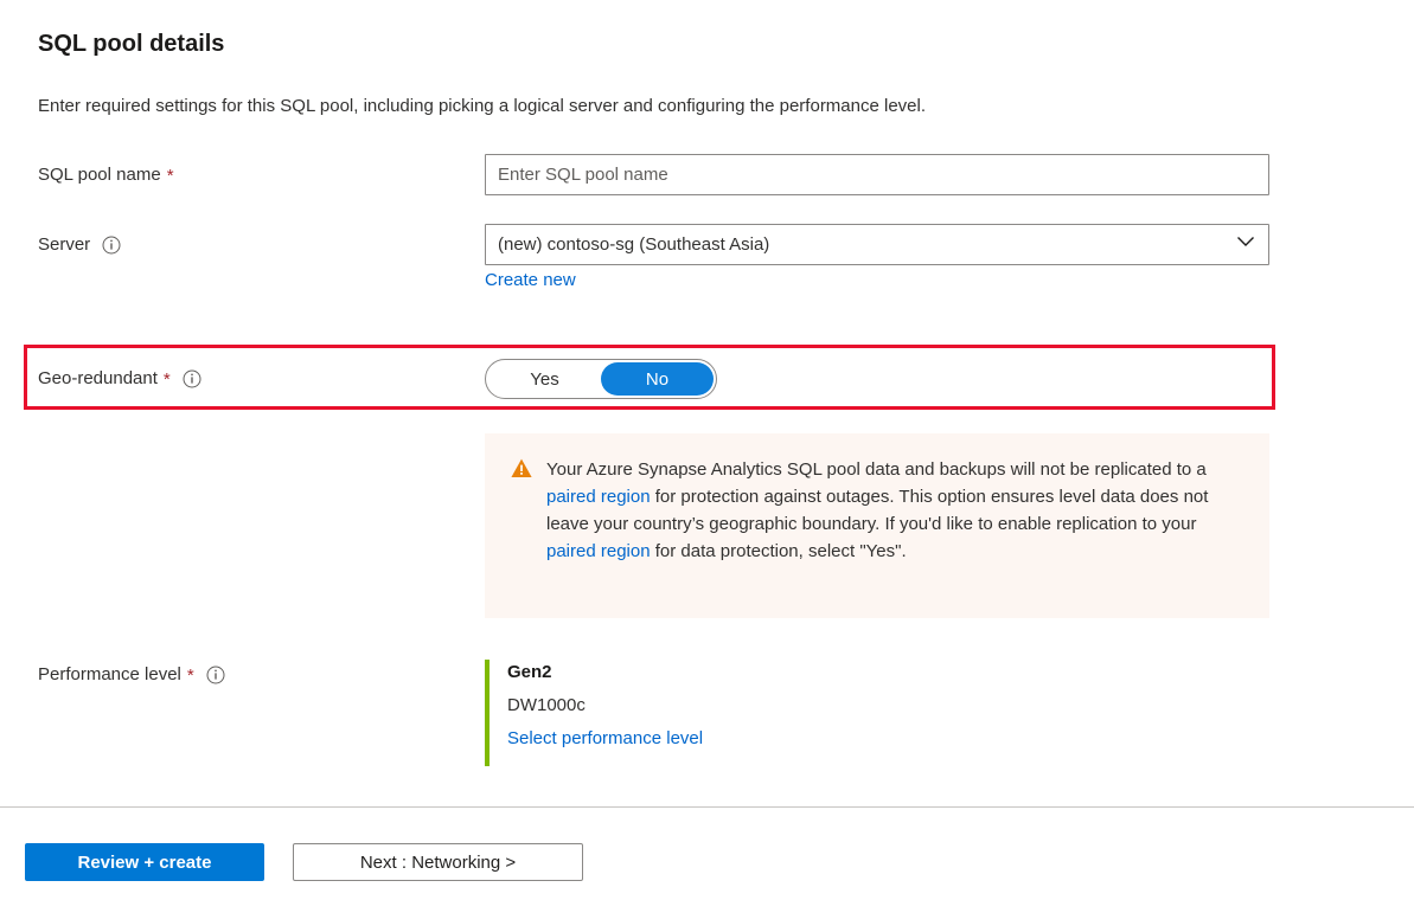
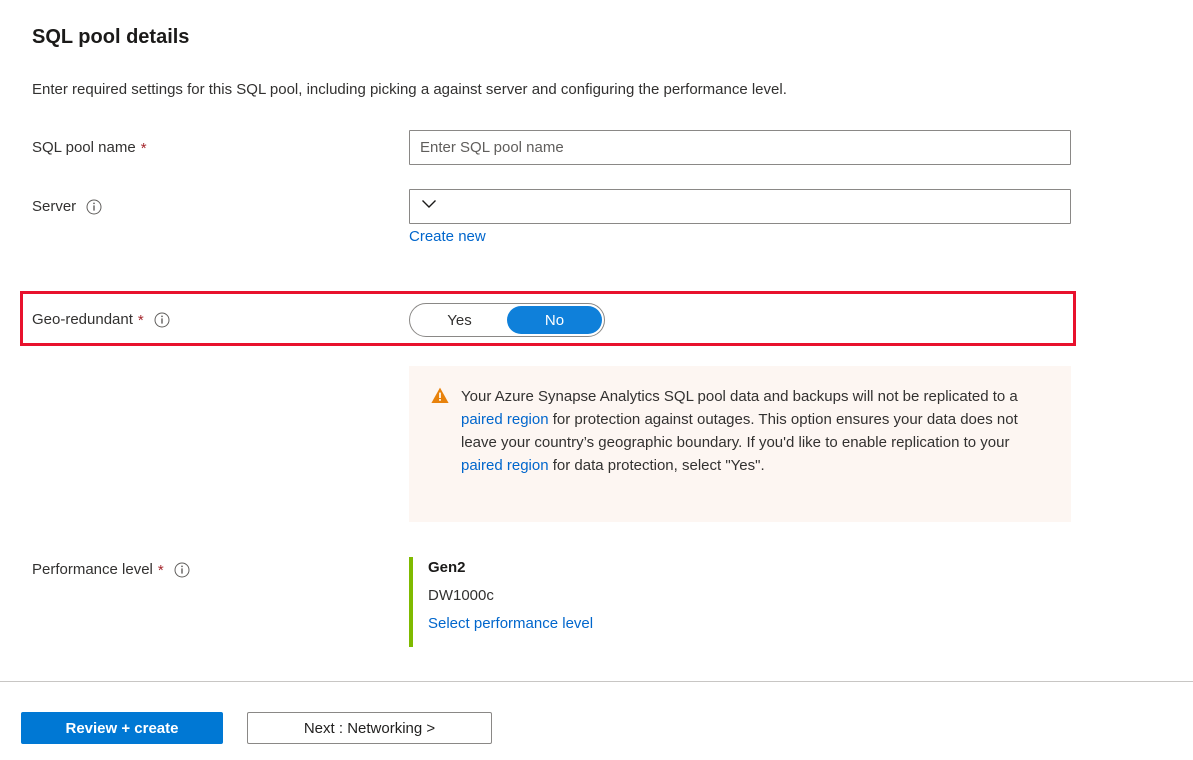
  SQL pool details
- Enter required settings for this SQL pool, including picking a logical server and configuring the performance level.
+ Enter required settings for this SQL pool, including picking a against server and configuring the performance level.
  SQL pool name
  *
  Enter SQL pool name
  Server
- (new) contoso-sg (Southeast Asia)
  Create new
  Geo-redundant
  *
  Yes
  No
- Your Azure Synapse Analytics SQL pool data and backups will not be replicated to a paired region for protection against outages. This option ensures level data does not leave your country’s geographic boundary. If you'd like to enable replication to your paired region for data protection, select "Yes".
+ Your Azure Synapse Analytics SQL pool data and backups will not be replicated to a paired region for protection against outages. This option ensures your data does not leave your country’s geographic boundary. If you'd like to enable replication to your paired region for data protection, select "Yes".
  Performance level
  *
  Gen2
  DW1000c
  Select performance level
  Review + create
  Next : Networking >
